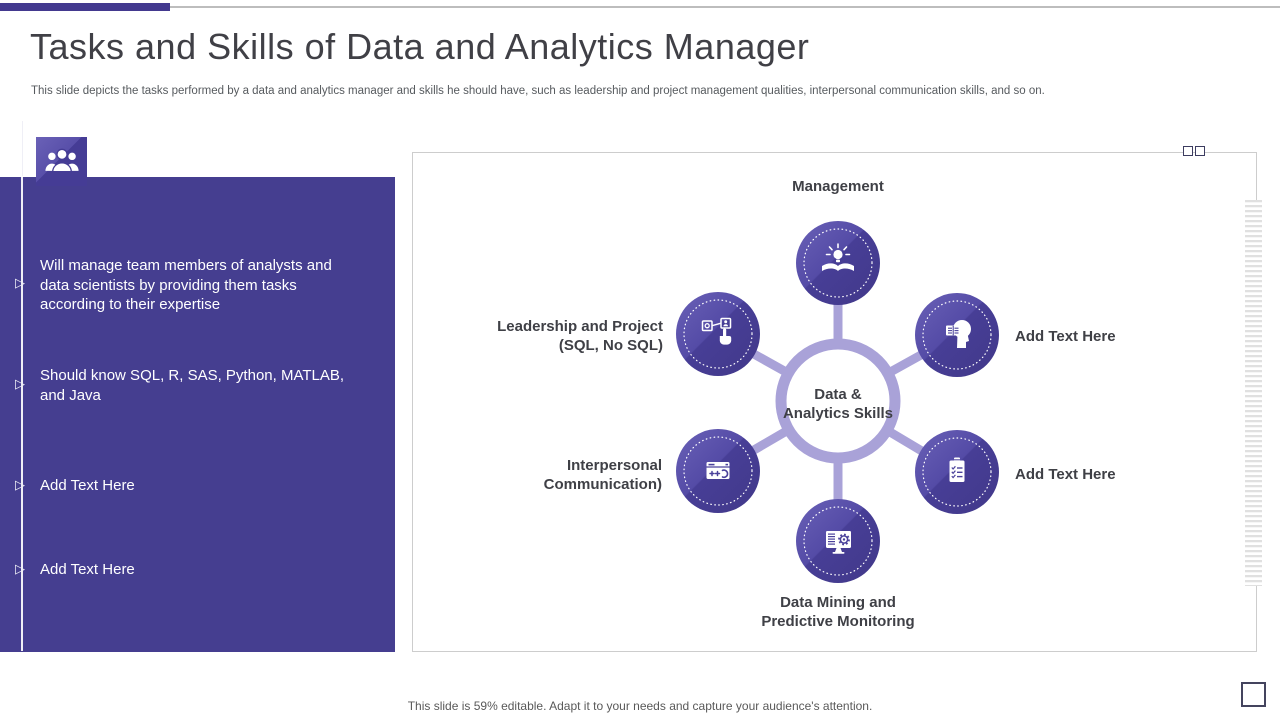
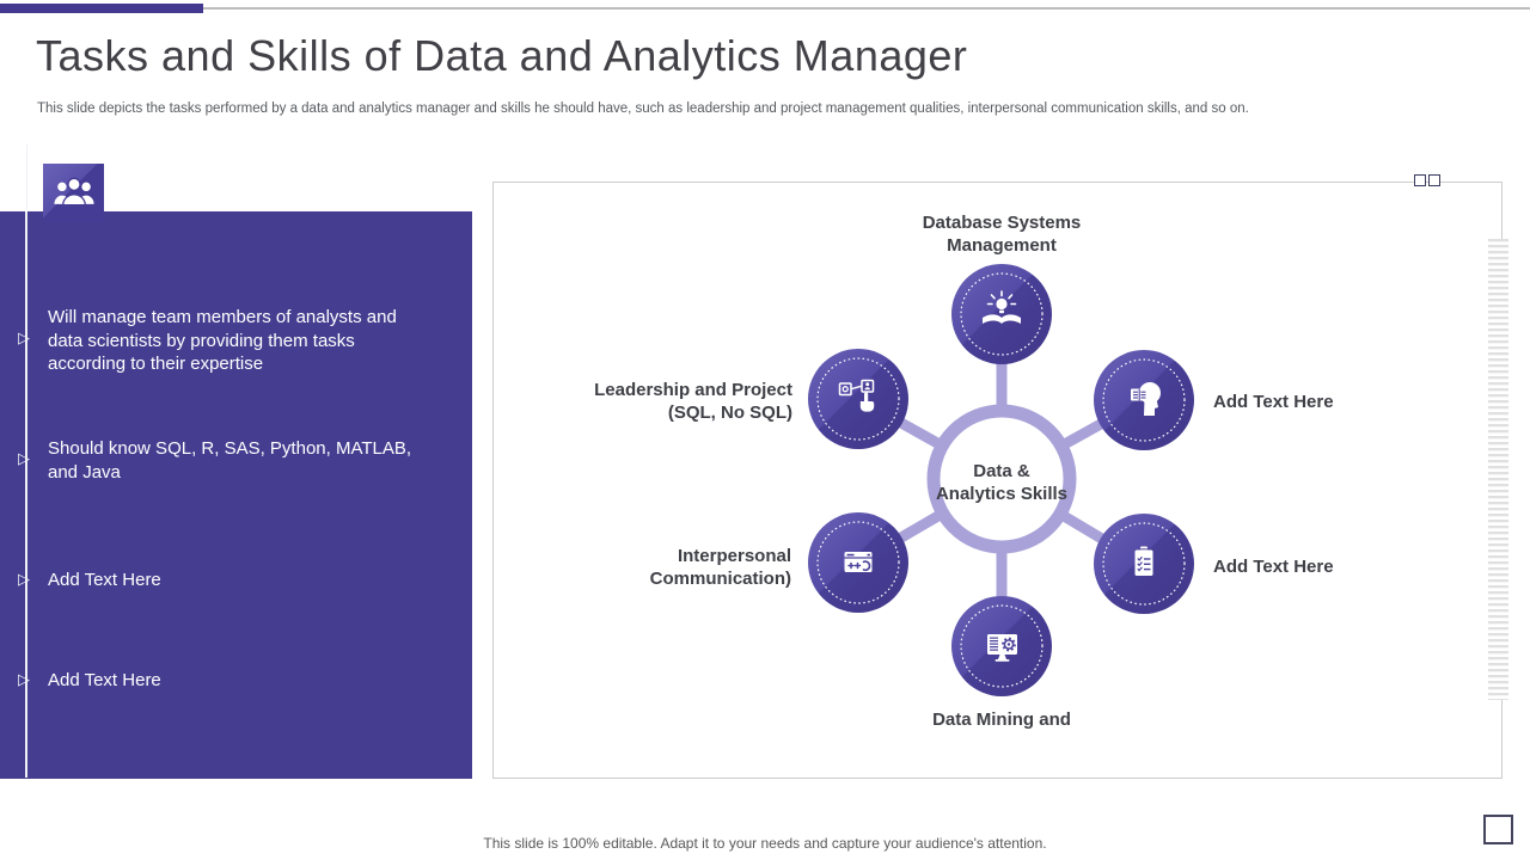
  Tasks and Skills of Data and Analytics Manager
  This slide depicts the tasks performed by a data and analytics manager and skills he should have, such as leadership and project management qualities, interpersonal communication skills, and so on.
  ▷
  Will manage team members of analysts and data scientists by providing them tasks according to their expertise
  ▷
  Should know SQL, R, SAS, Python, MATLAB, and Java
  ▷
  Add Text Here
  ▷
  Add Text Here
  Data &
  Analytics Skills
+ Database Systems
  Management
  Leadership and Project
  (SQL, No SQL)
  Add Text Here
  Interpersonal
  Communication)
  Add Text Here
  Data Mining and
- Predictive Monitoring
- This slide is 59% editable. Adapt it to your needs and capture your audience's attention.
+ This slide is 100% editable. Adapt it to your needs and capture your audience's attention.
